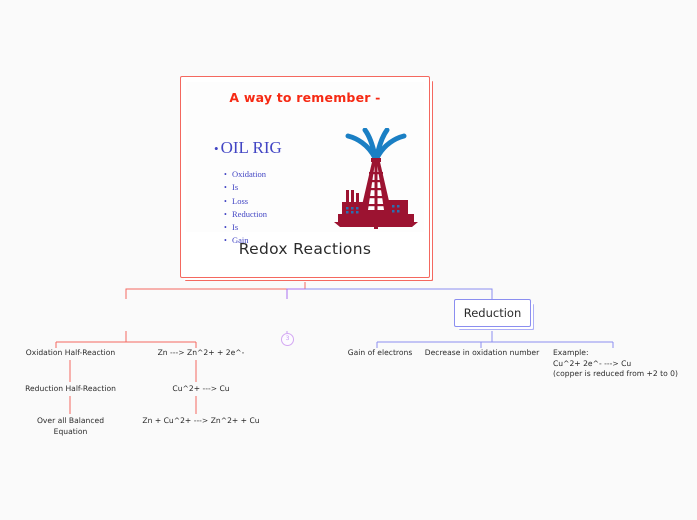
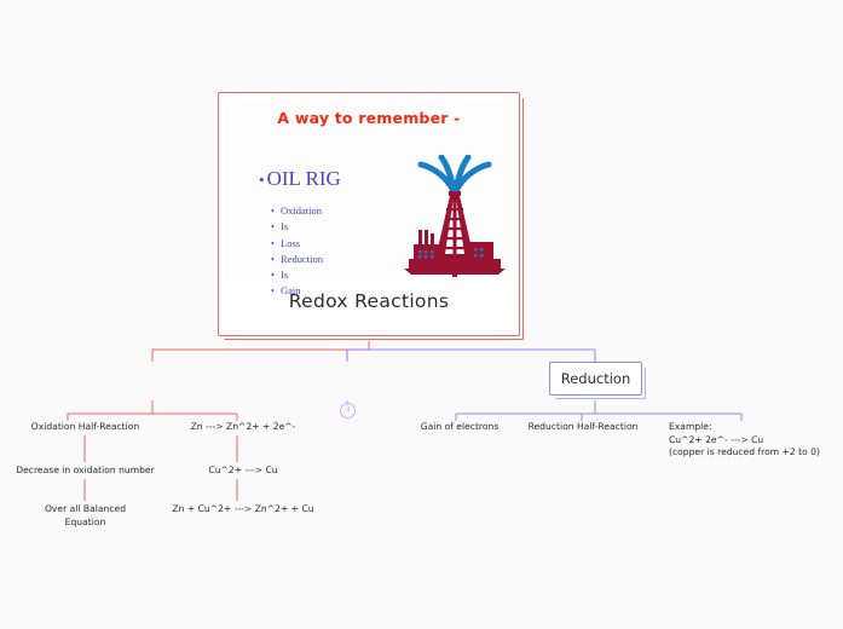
  A way to remember -
  • OIL RIG
  • Oxidation
  • Is
  • Loss
  • Reduction
  • Is
  • Gain
  Redox Reactions
  Reduction
  Oxidation Half-Reaction
- Reduction Half-Reaction
+ Decrease in oxidation number
  Over all Balanced
  Equation
  Zn ---> Zn^2+ + 2e^-
  Cu^2+ ---> Cu
  Zn + Cu^2+ ---> Zn^2+ + Cu
  Gain of electrons
- Decrease in oxidation number
+ Reduction Half-Reaction
  Example:
  Cu^2+ 2e^- ---> Cu
  (copper is reduced from +2 to 0)
